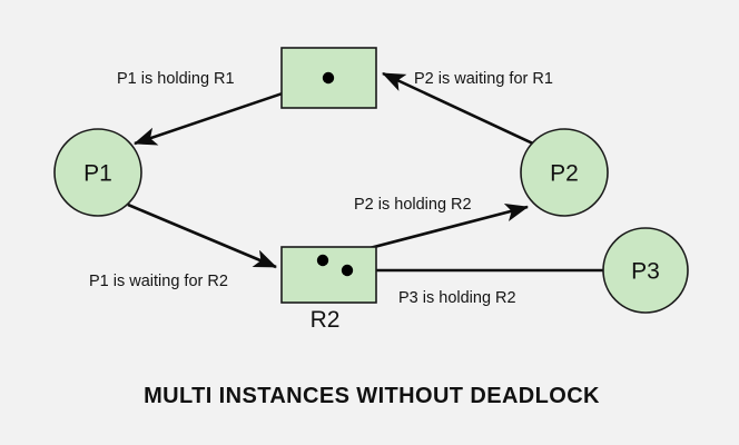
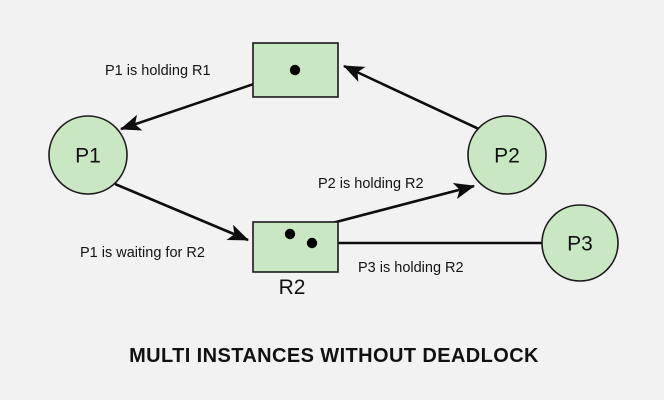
  P1 is holding R1
- P2 is waiting for R1
  P2 is holding R2
  P1 is waiting for R2
  P3 is holding R2
  R2
  P1
  P2
  P3
  MULTI INSTANCES WITHOUT DEADLOCK
